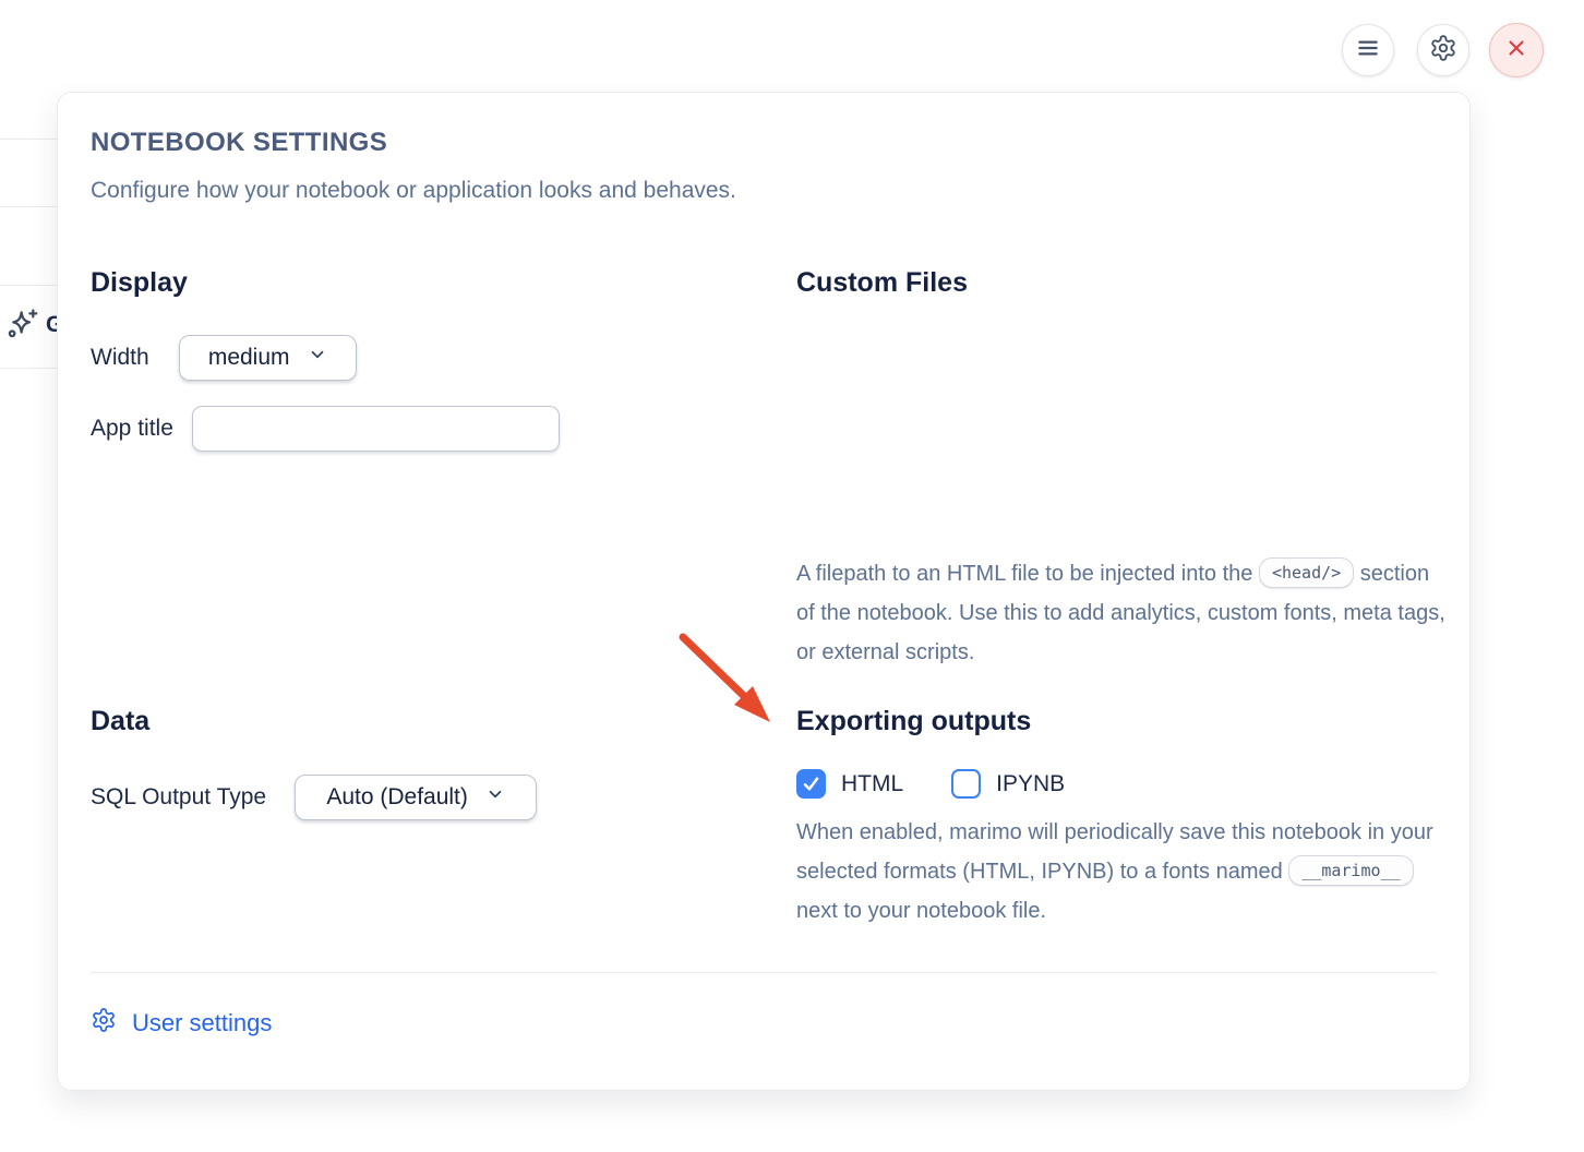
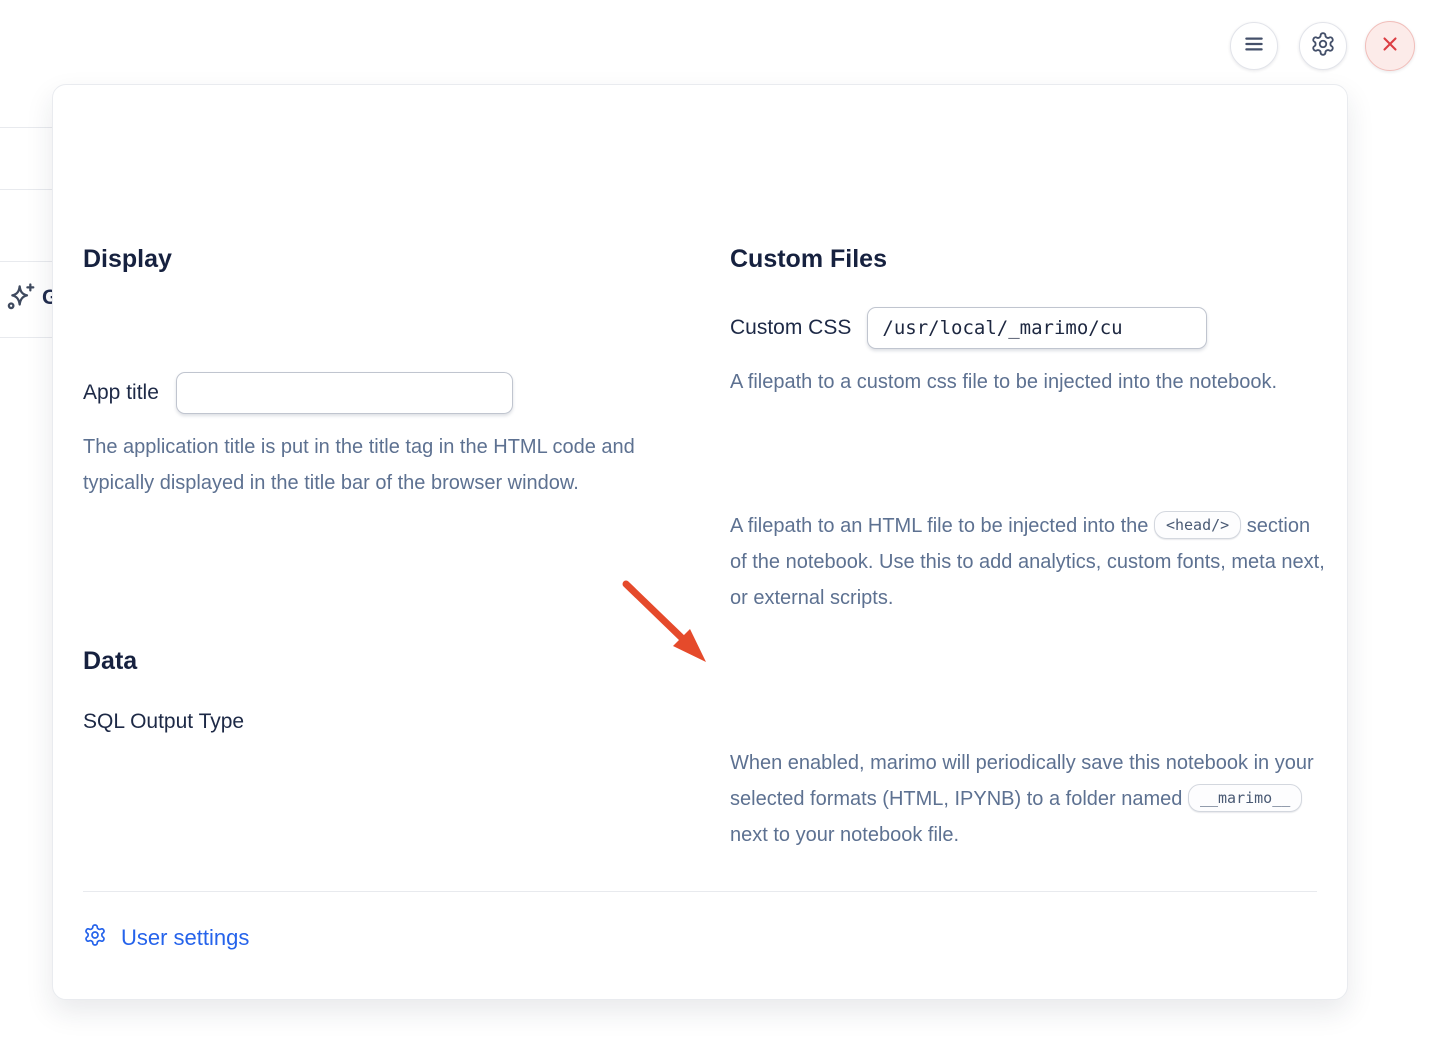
  G
- NOTEBOOK SETTINGS
- Configure how your notebook or application looks and behaves.
  Display
- Width
- medium
  App title
+ The application title is put in the title tag in the HTML code and typically displayed in the title bar of the browser window.
  Data
  SQL Output Type
- Auto (Default)
  Custom Files
+ Custom CSS
+ /usr/local/_marimo/cu
+ A filepath to a custom css file to be injected into the notebook.
- A filepath to an HTML file to be injected into the <head/> section of the notebook. Use this to add analytics, custom fonts, meta tags, or external scripts.
+ A filepath to an HTML file to be injected into the <head/> section of the notebook. Use this to add analytics, custom fonts, meta next, or external scripts.
- Exporting outputs
- HTML
- IPYNB
- When enabled, marimo will periodically save this notebook in your selected formats (HTML, IPYNB) to a fonts named __marimo__ next to your notebook file.
+ When enabled, marimo will periodically save this notebook in your selected formats (HTML, IPYNB) to a folder named __marimo__ next to your notebook file.
  User settings
